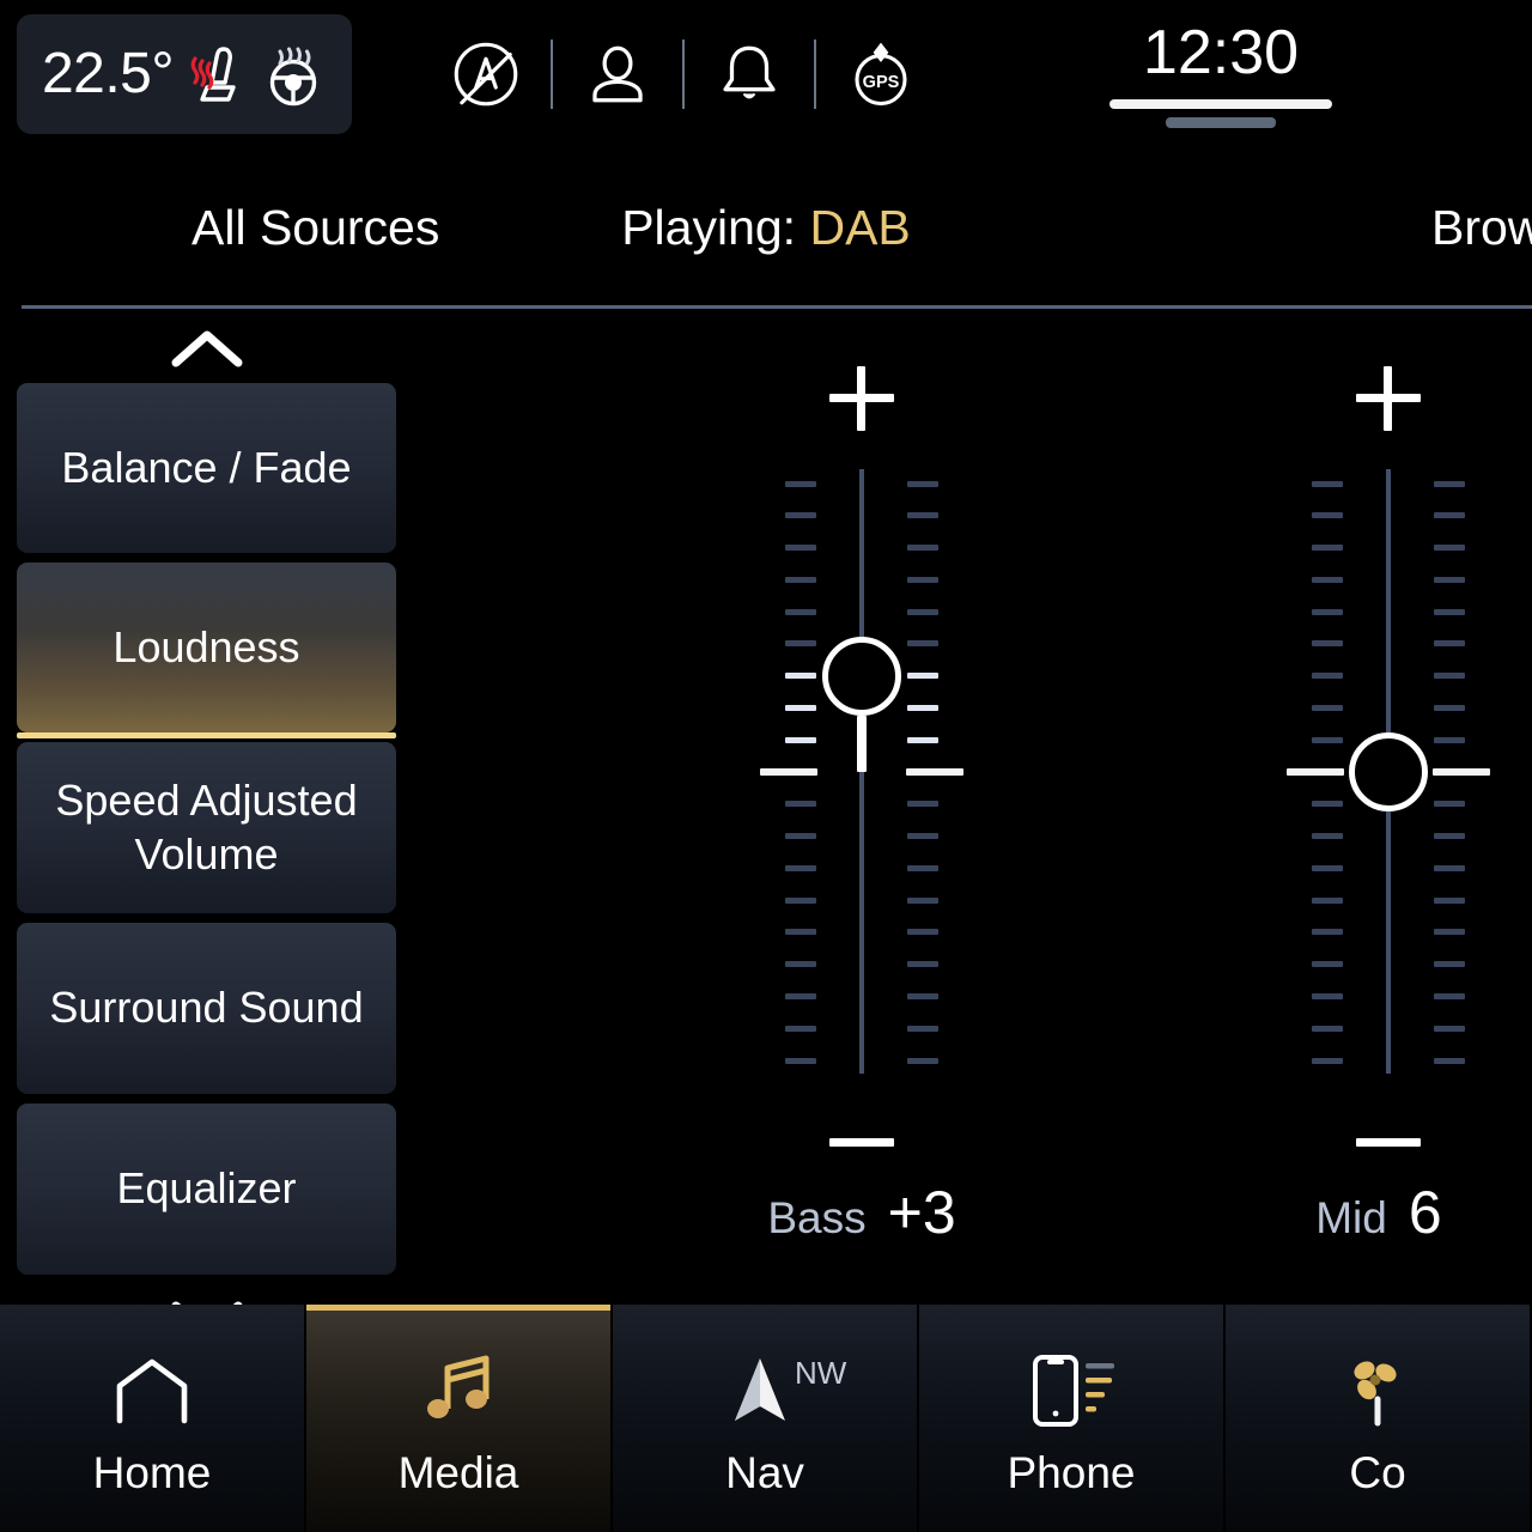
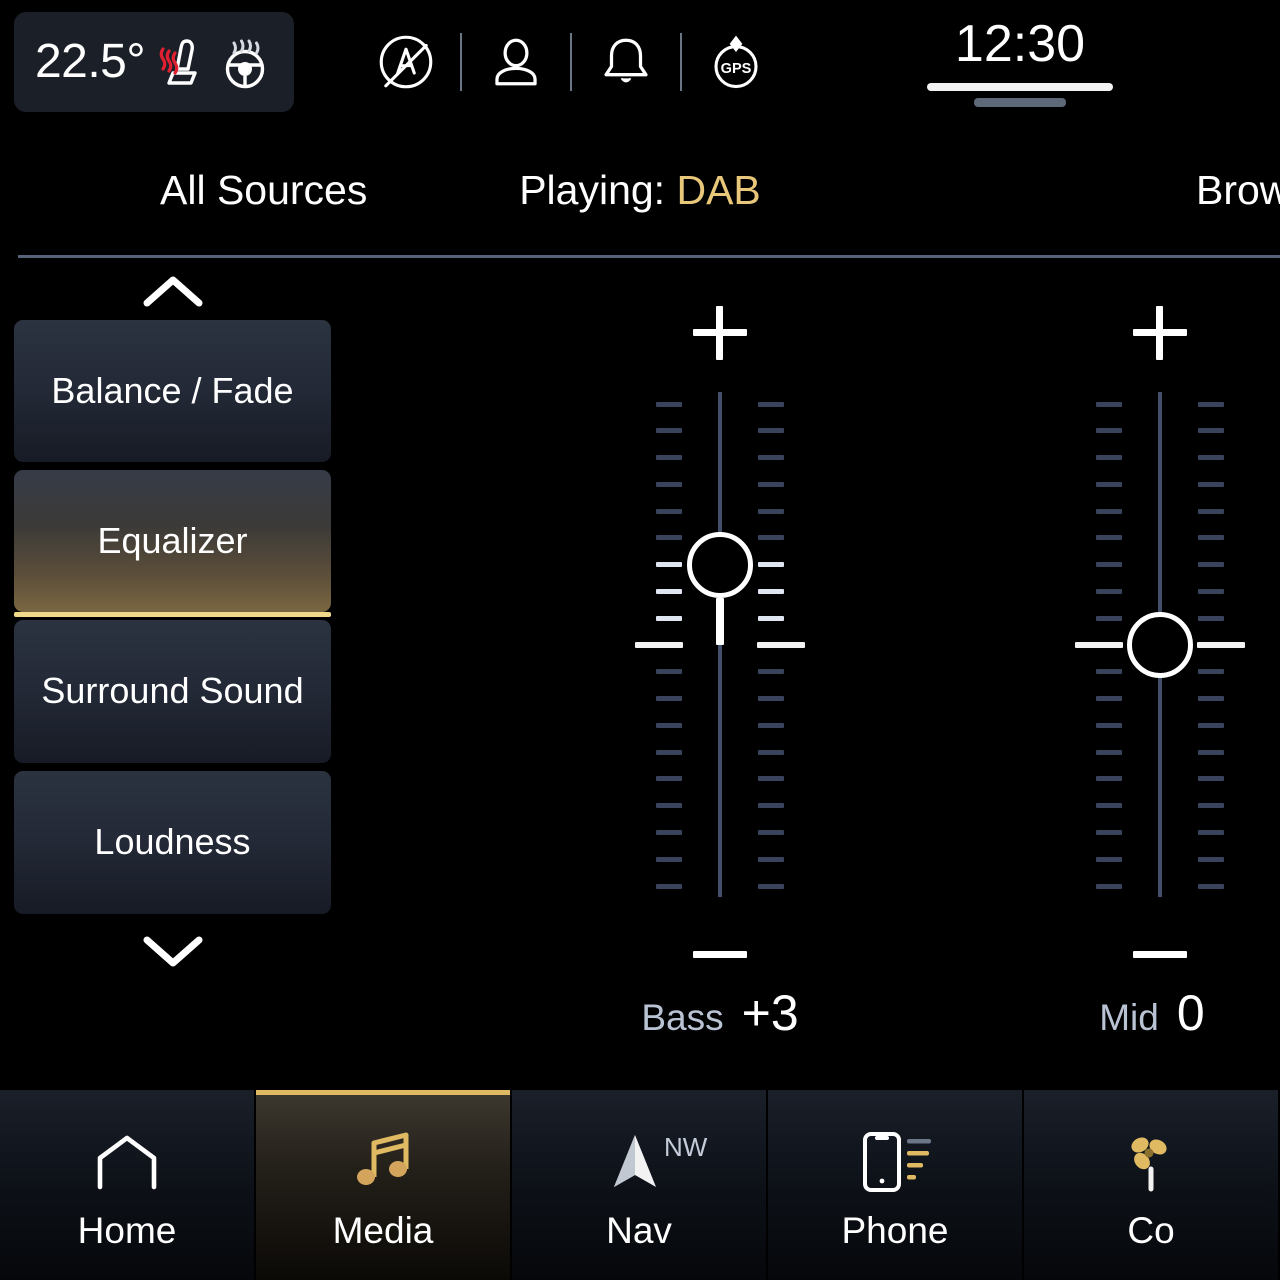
  22.5°
  GPS
  12:30
  All Sources
  Playing: DAB
  Brow
  Balance / Fade
- Loudness
+ Equalizer
- Speed Adjusted Volume
  Surround Sound
- Equalizer
+ Loudness
  Bass
  +3
  Mid
- 6
+ 0
  Home
  Media
  NW
  Nav
  Phone
  Co
